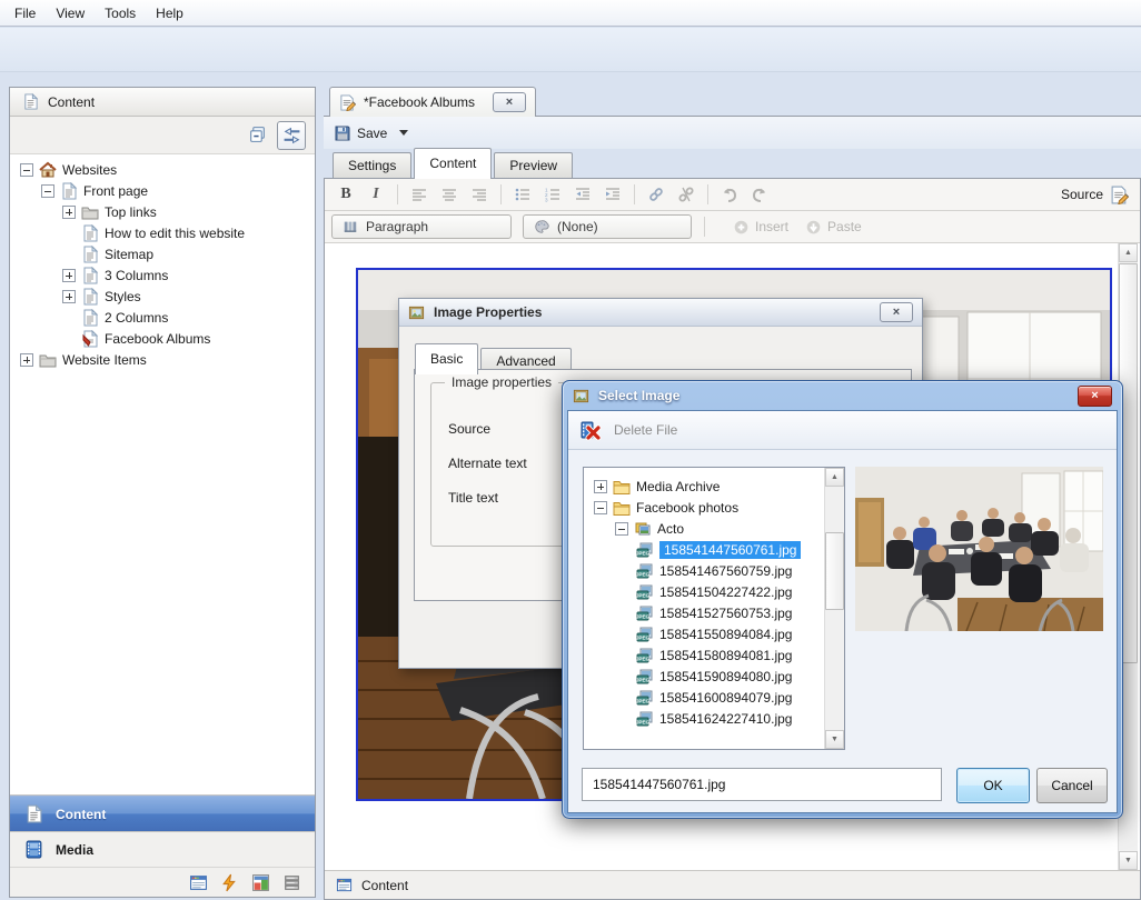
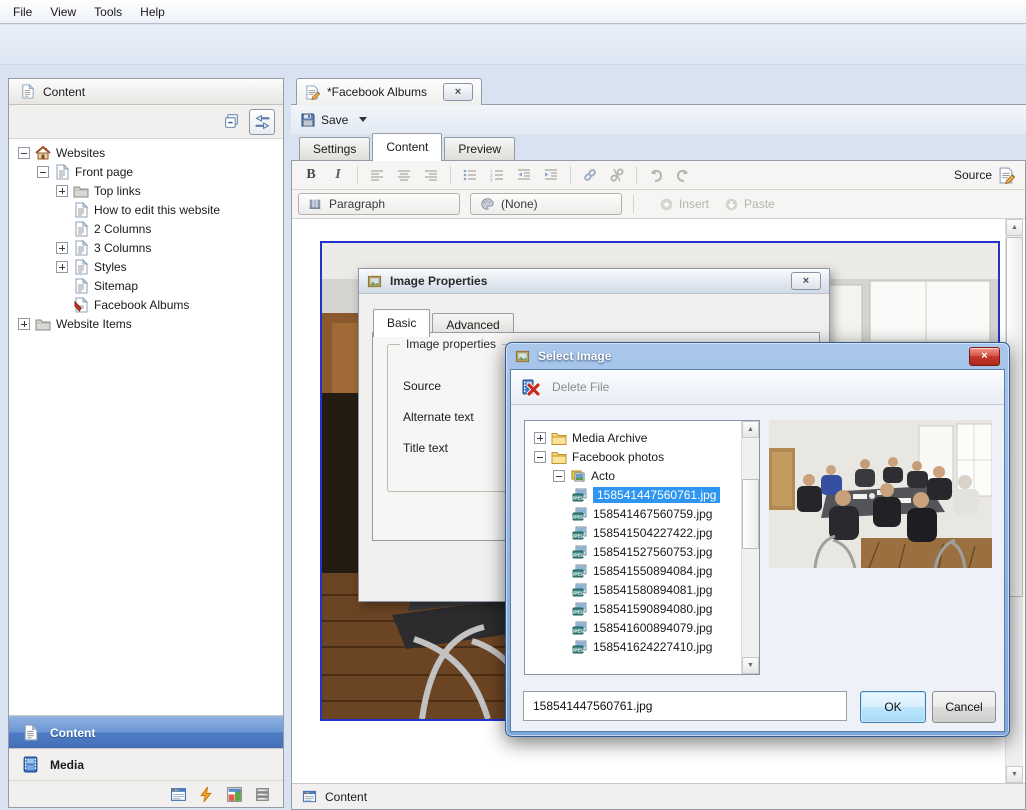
  File
  View
  Tools
  Help
  Content
  Websites
  Front page
  Top links
  How to edit this website
- Sitemap
+ 2 Columns
  3 Columns
  Styles
- 2 Columns
+ Sitemap
  Facebook Albums
  Website Items
  Content
  Media
  *Facebook Albums
  ×
  Save
  Settings
  Content
  Preview
  B
  I
  Source
  Paragraph
  (None)
  Insert
  Paste
  Content
  Image Properties
  ×
  Basic
  Advanced
  Image properties
  Source
  Alternate text
  Title text
  Select Image
  ×
  Delete File
  Media Archive
  Facebook photos
  Acto
  158541447560761.jpg
  158541467560759.jpg
  158541504227422.jpg
  158541527560753.jpg
  158541550894084.jpg
  158541580894081.jpg
  158541590894080.jpg
  158541600894079.jpg
  158541624227410.jpg
  158541447560761.jpg
  OK
  Cancel
